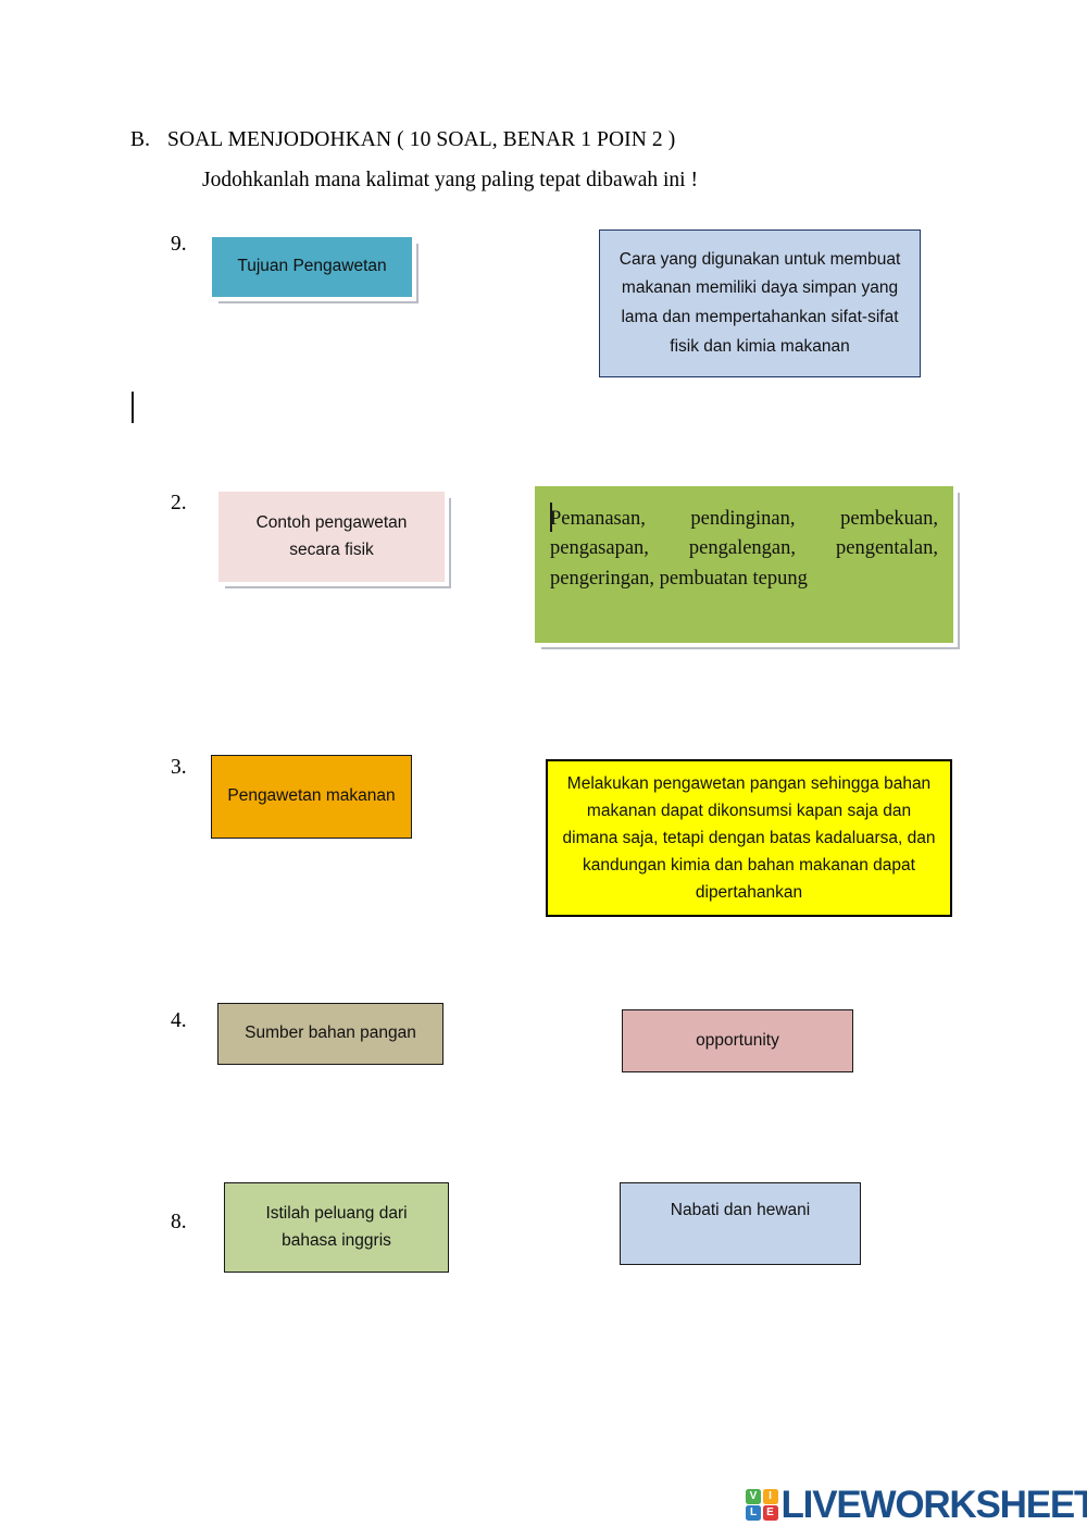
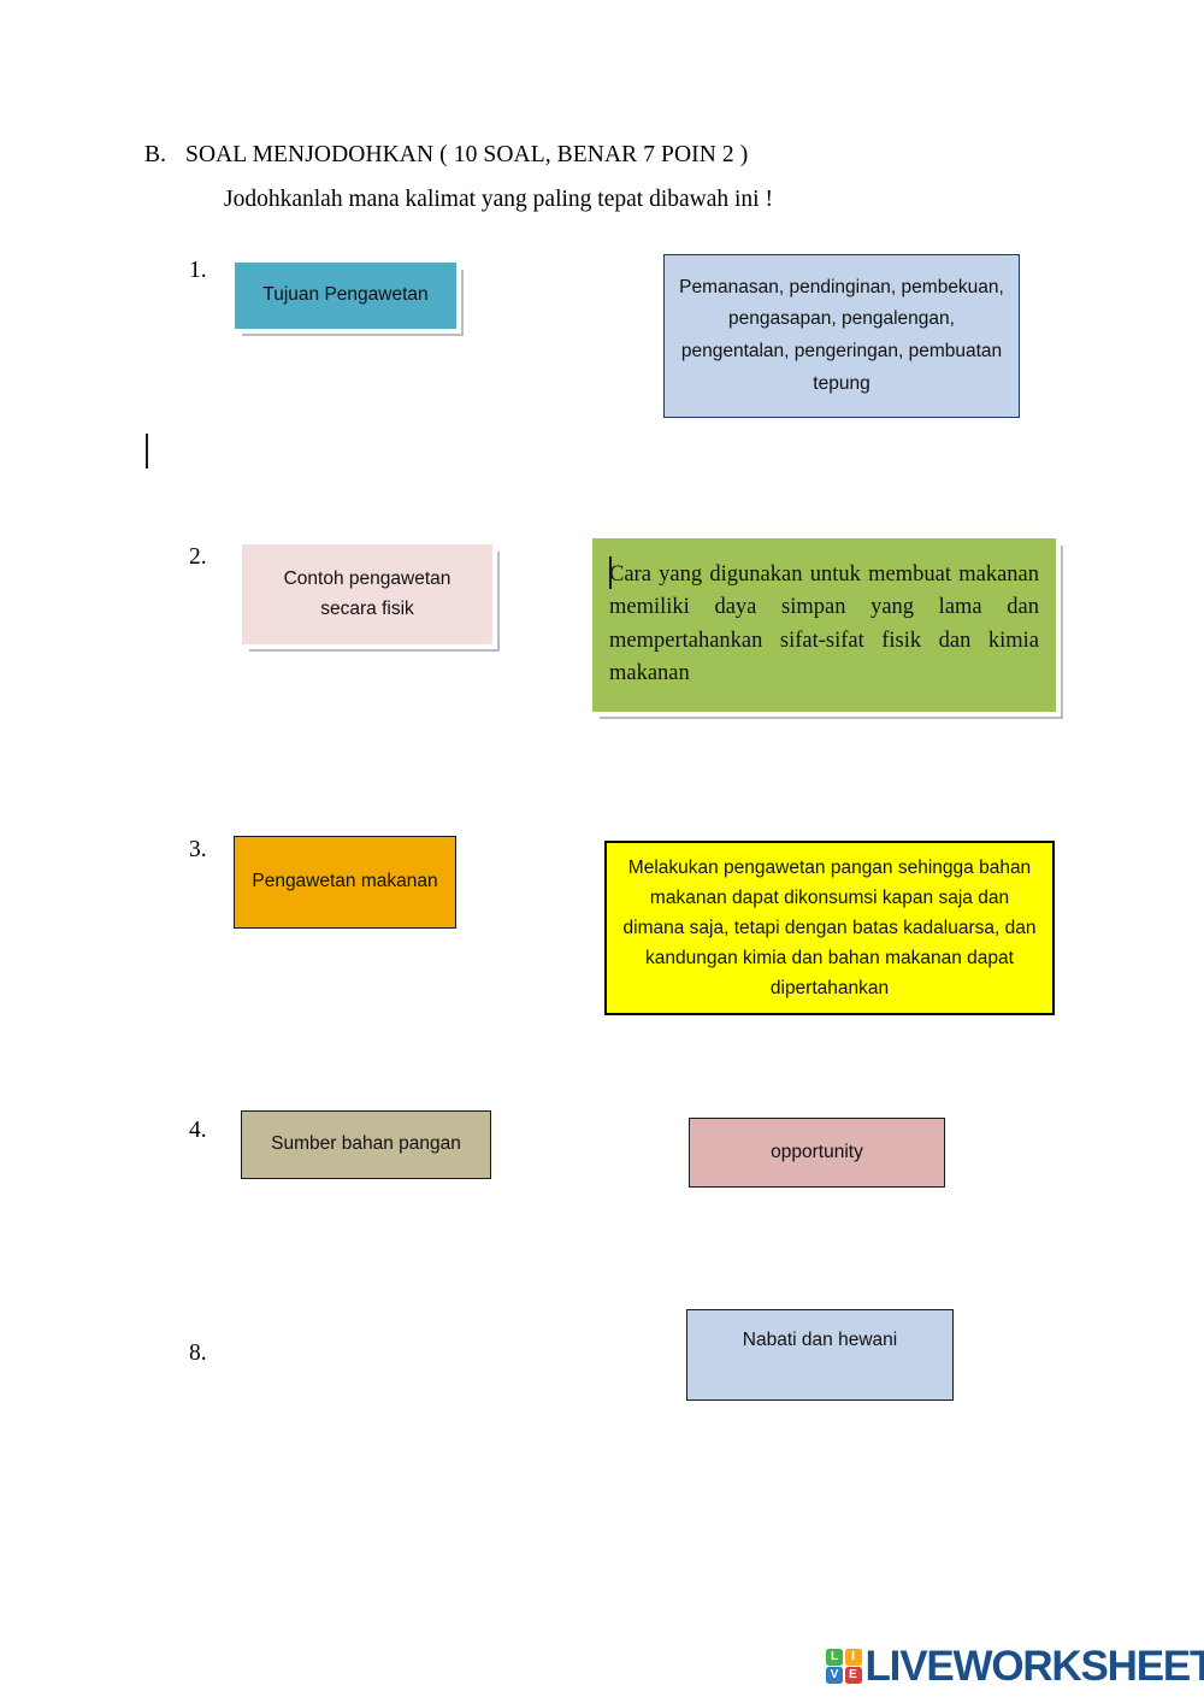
- B. SOAL MENJODOHKAN ( 10 SOAL, BENAR 1 POIN 2 )
+ B. SOAL MENJODOHKAN ( 10 SOAL, BENAR 7 POIN 2 )
  Jodohkanlah mana kalimat yang paling tepat dibawah ini !
- 9.
+ 1.
  Tujuan Pengawetan
- Cara yang digunakan untuk membuat makanan memiliki daya simpan yang lama dan mempertahankan sifat-sifat fisik dan kimia makanan
+ Pemanasan, pendinginan, pembekuan, pengasapan, pengalengan, pengentalan, pengeringan, pembuatan tepung
  2.
  Contoh pengawetan secara fisik
- Pemanasan, pendinginan, pembekuan, pengasapan, pengalengan, pengentalan, pengeringan, pembuatan tepung
+ Cara yang digunakan untuk membuat makanan memiliki daya simpan yang lama dan mempertahankan sifat-sifat fisik dan kimia makanan
  3.
  Pengawetan makanan
  Melakukan pengawetan pangan sehingga bahan makanan dapat dikonsumsi kapan saja dan dimana saja, tetapi dengan batas kadaluarsa, dan kandungan kimia dan bahan makanan dapat dipertahankan
  4.
  Sumber bahan pangan
  opportunity
  8.
- Istilah peluang dari bahasa inggris
  Nabati dan hewani
- V
+ L
  I
- L
+ V
  E
  LIVEWORKSHEET
